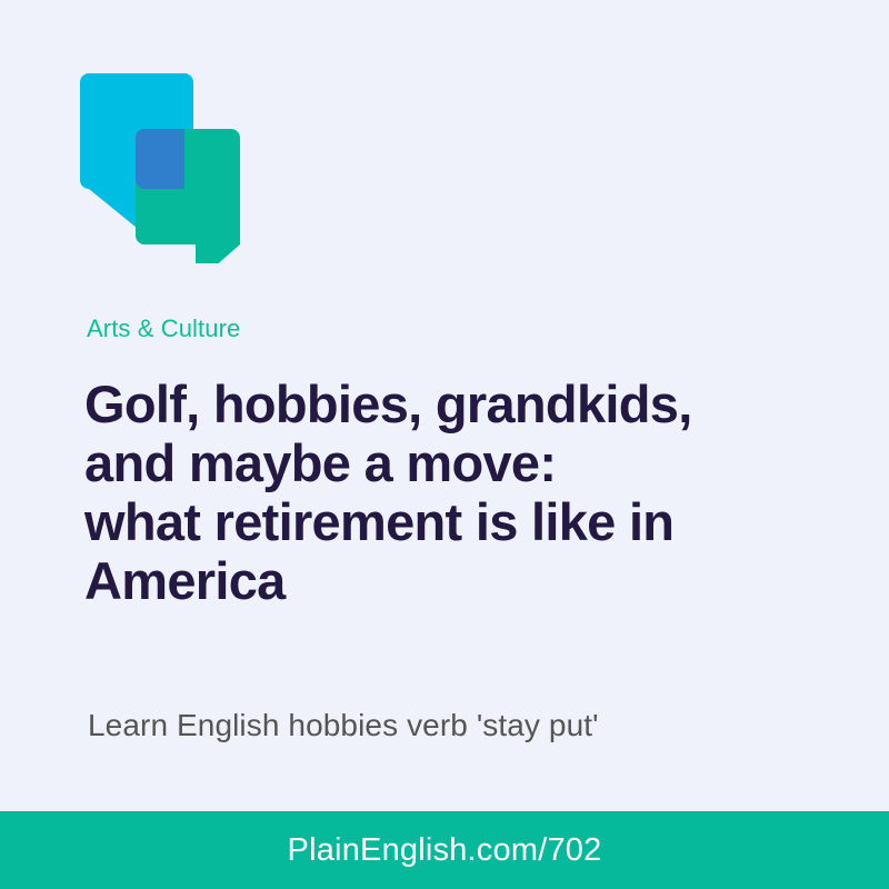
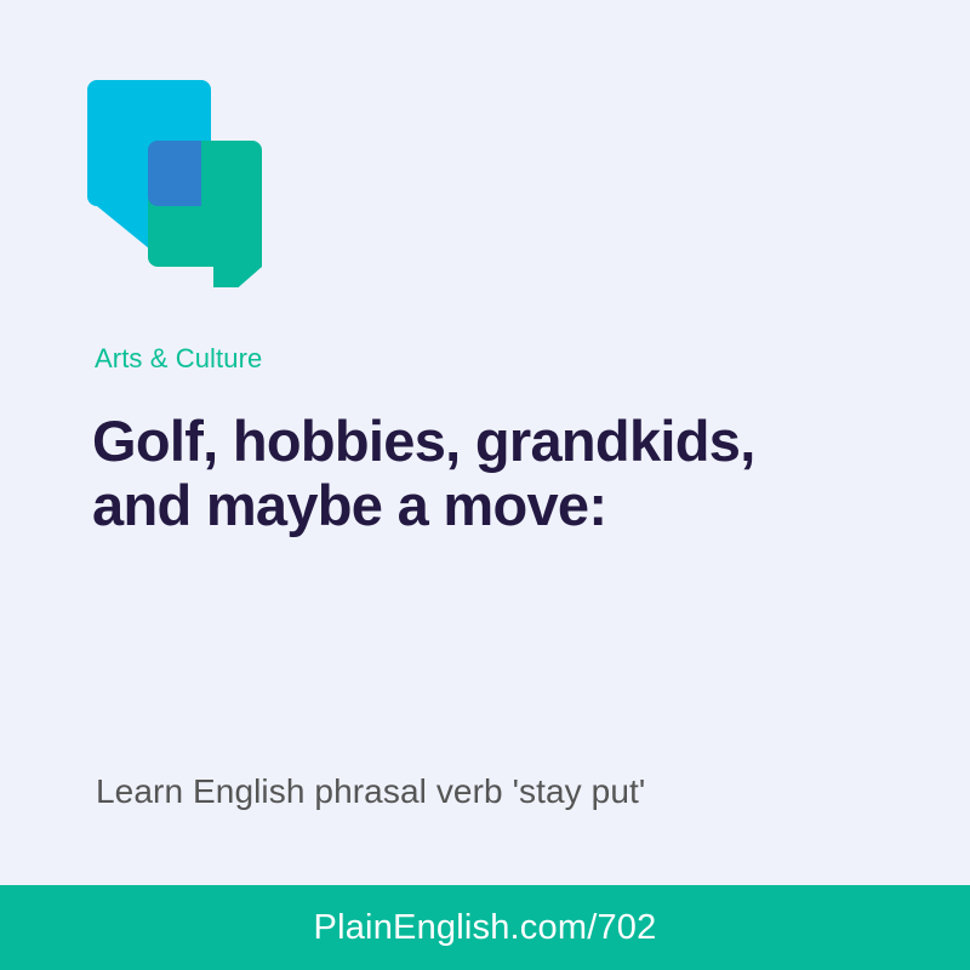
  Arts & Culture
  Golf, hobbies, grandkids,
  and maybe a move:
- what retirement is like in
- America
- Learn English hobbies verb 'stay put'
+ Learn English phrasal verb 'stay put'
  PlainEnglish.com/702
